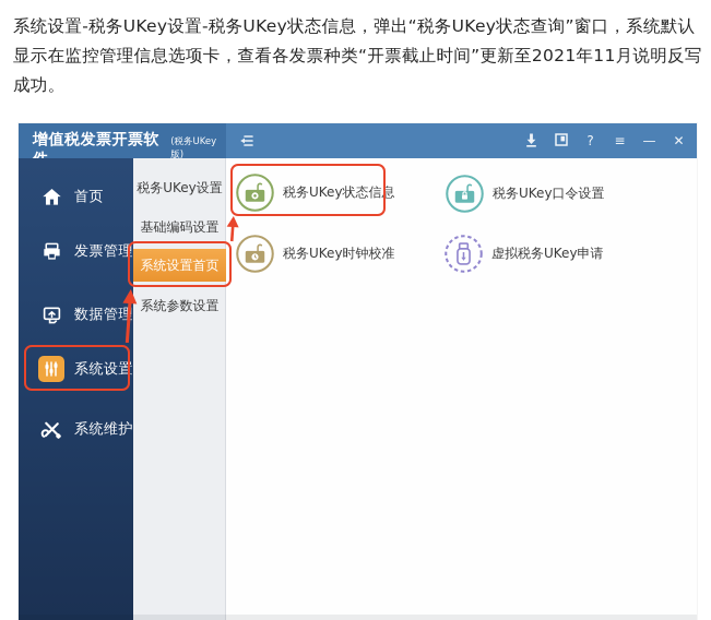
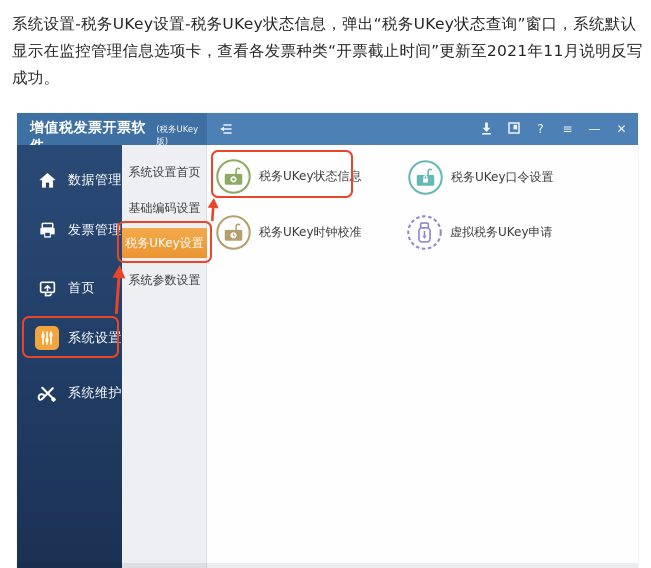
  系统设置-税务UKey设置-税务UKey状态信息，弹出“税务UKey状态查询”窗口，系统默认显示在监控管理信息选项卡，查看各发票种类“开票截止时间”更新至2021年11月说明反写成功。
  增值税发票开票软
  (税务UKey版)
  ?
  ≡
  —
  ✕
- 首页
+ 数据管理
  发票管理
- 数据管理
+ 首页
  系统设置
  系统维护
- 税务UKey设置
+ 系统设置首页
  基础编码设置
- 系统设置首页
+ 税务UKey设置
  系统参数设置
  税务UKey状态信息
  税务UKey口令设置
  税务UKey时钟校准
  虚拟税务UKey申请
